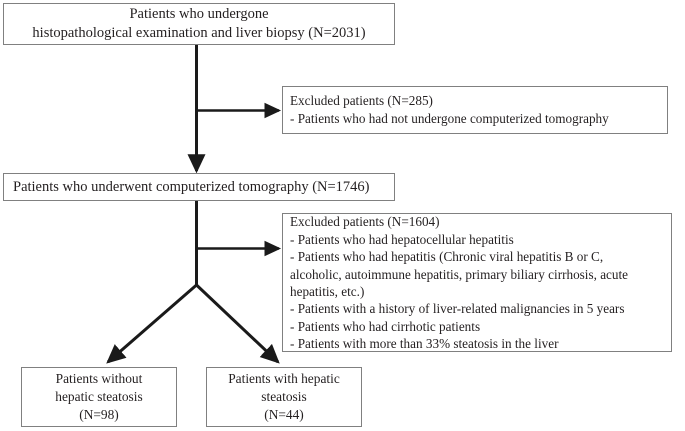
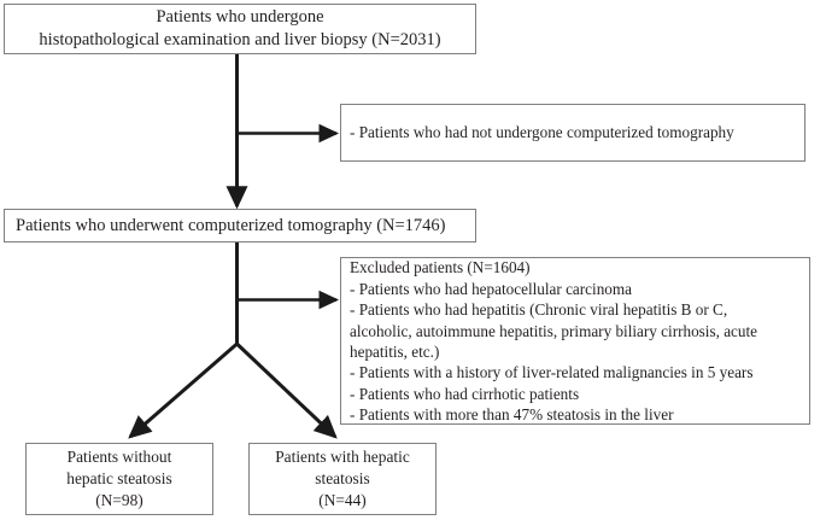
  Patients who undergone
  histopathological examination and liver biopsy (N=2031)
- Excluded patients (N=285)
  - Patients who had not undergone computerized tomography
  Patients who underwent computerized tomography (N=1746)
  Excluded patients (N=1604)
- - Patients who had hepatocellular hepatitis
+ - Patients who had hepatocellular carcinoma
  - Patients who had hepatitis (Chronic viral hepatitis B or C,
  alcoholic, autoimmune hepatitis, primary biliary cirrhosis, acute
  hepatitis, etc.)
  - Patients with a history of liver-related malignancies in 5 years
  - Patients who had cirrhotic patients
- - Patients with more than 33% steatosis in the liver
+ - Patients with more than 47% steatosis in the liver
  Patients without
  hepatic steatosis
  (N=98)
  Patients with hepatic
  steatosis
  (N=44)
